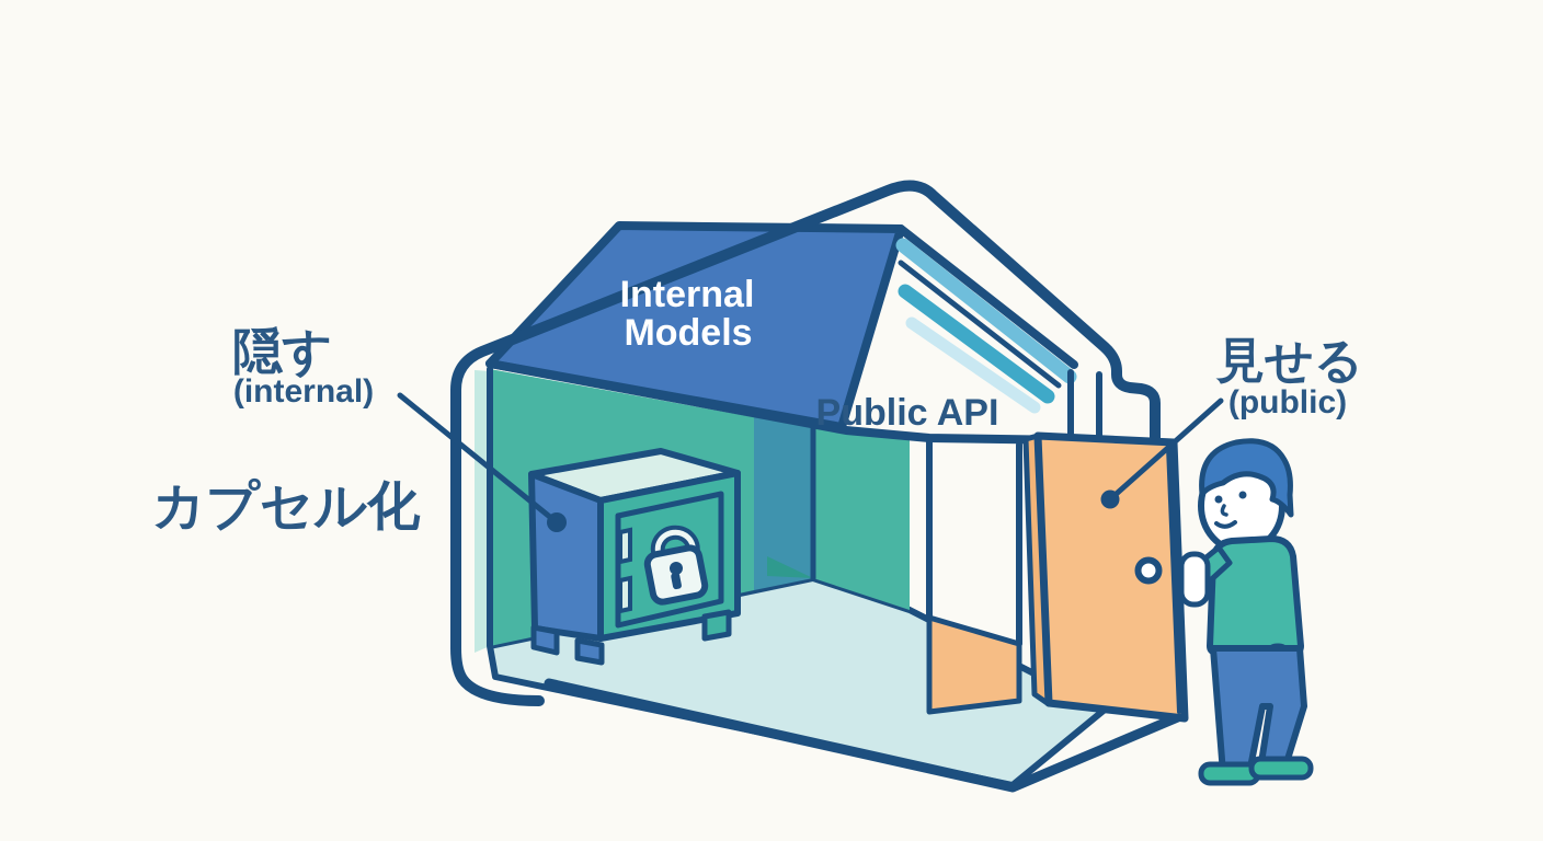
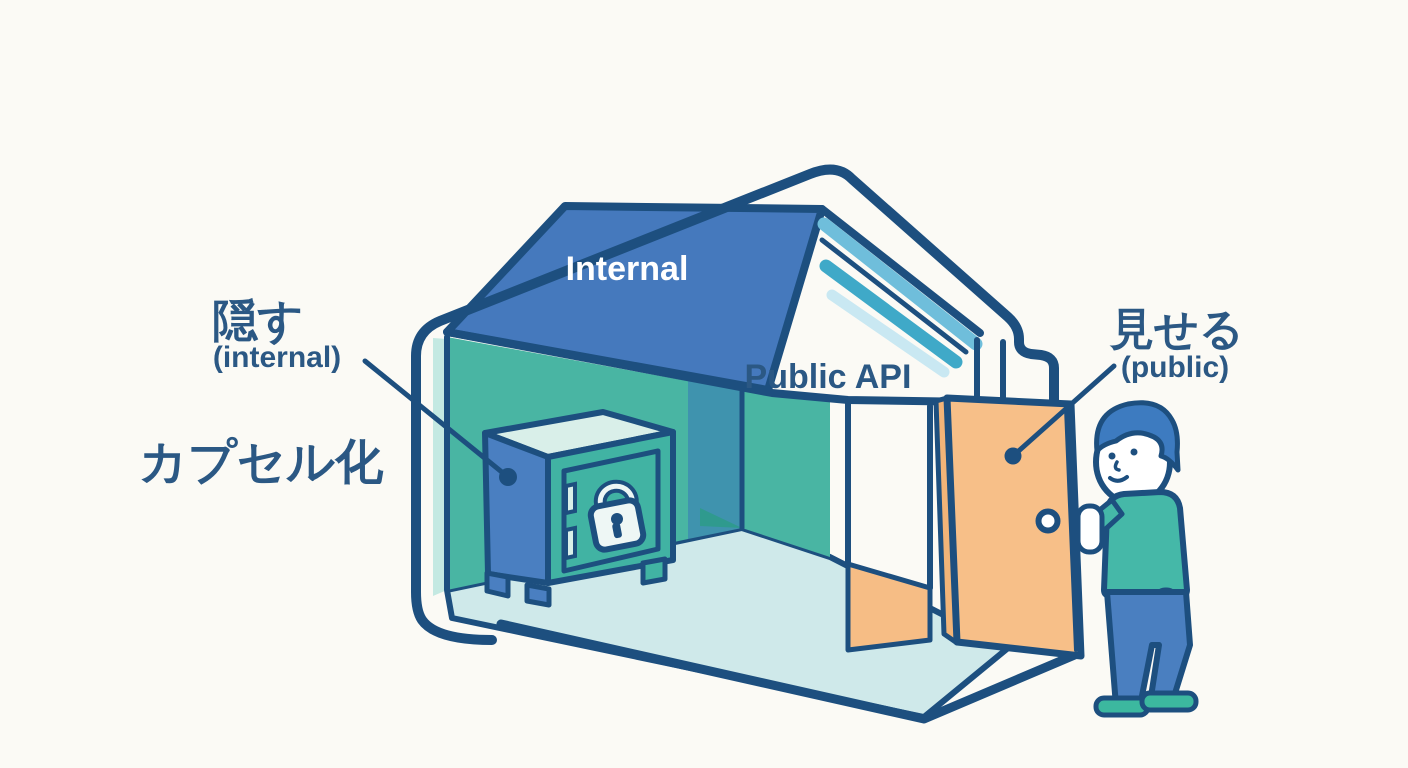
  Internal
- Models
  Public API
  隠す
  (internal)
  カプセル化
  見せる
  (public)
